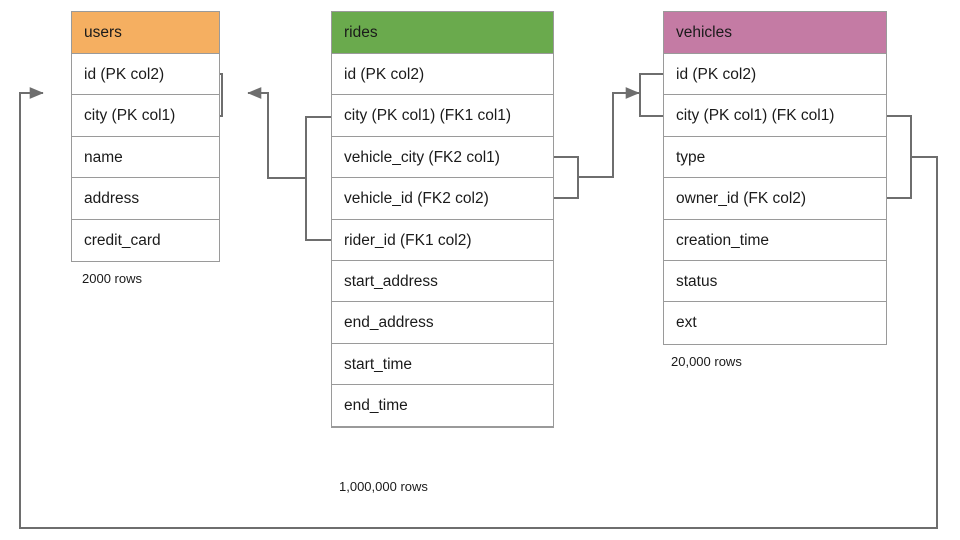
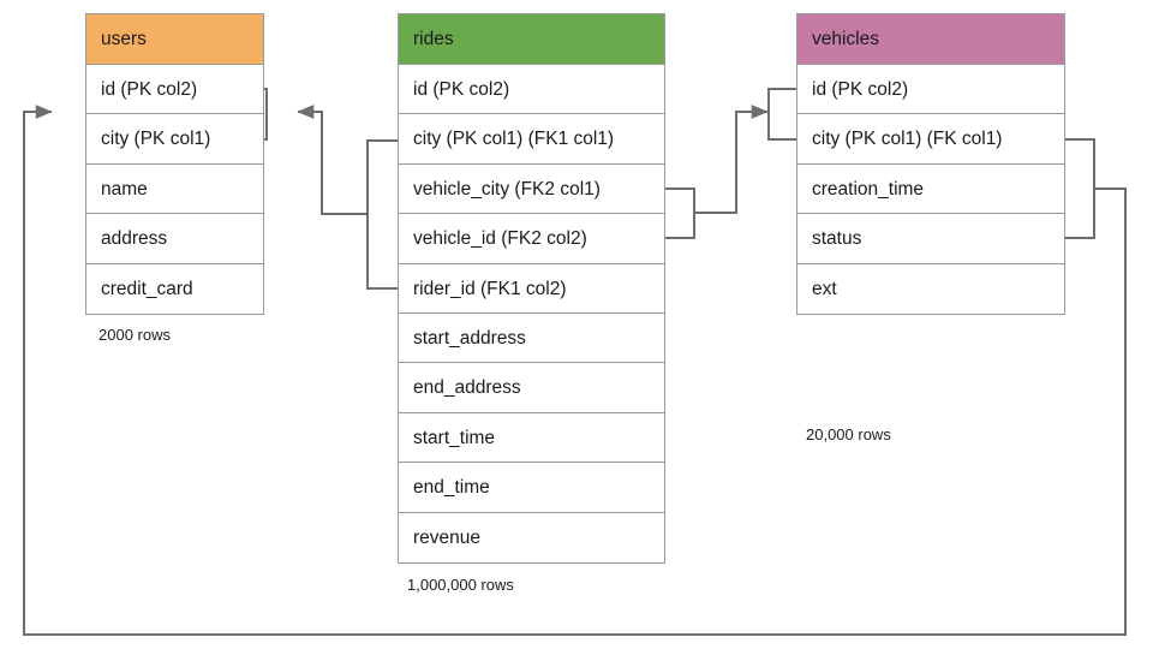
  users
  id (PK col2)
  city (PK col1)
  name
  address
  credit_card
  2000 rows
  rides
  id (PK col2)
  city (PK col1) (FK1 col1)
  vehicle_city (FK2 col1)
  vehicle_id (FK2 col2)
  rider_id (FK1 col2)
  start_address
  end_address
  start_time
  end_time
+ revenue
  1,000,000 rows
  vehicles
  id (PK col2)
  city (PK col1) (FK col1)
- type
- owner_id (FK col2)
  creation_time
  status
  ext
  20,000 rows
